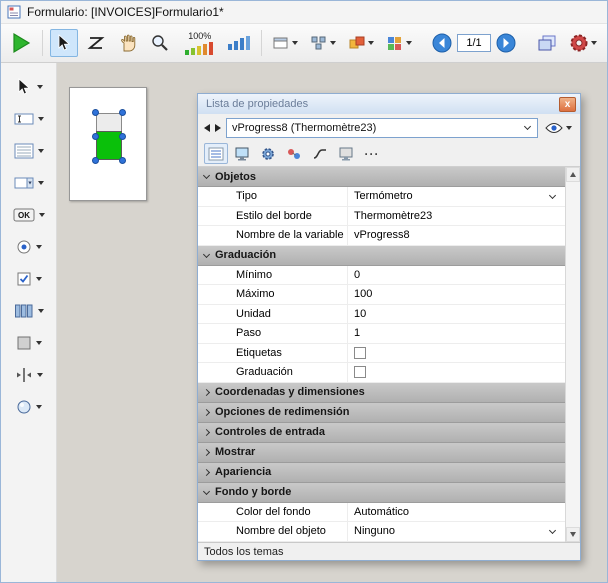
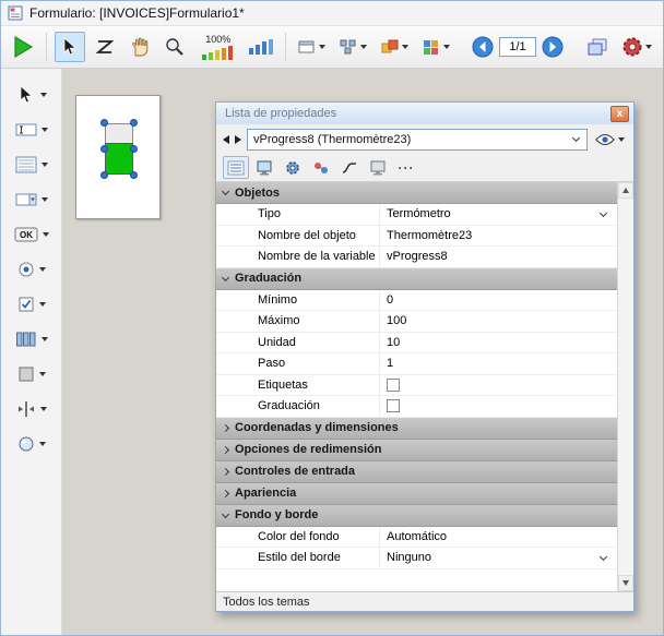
  Formulario: [INVOICES]Formulario1*
  100%
  1/1
  OK
  Lista de propiedades
  x
  vProgress8 (Thermomètre23)
  ···
  Objetos
  Tipo
  Termómetro
- Estilo del borde
+ Nombre del objeto
  Thermomètre23
  Nombre de la variable
  vProgress8
  Graduación
  Mínimo
  0
  Máximo
  100
  Unidad
  10
  Paso
  1
  Etiquetas
  Graduación
  Coordenadas y dimensiones
  Opciones de redimensión
  Controles de entrada
- Mostrar
  Apariencia
  Fondo y borde
  Color del fondo
  Automático
- Nombre del objeto
+ Estilo del borde
  Ninguno
  Todos los temas
